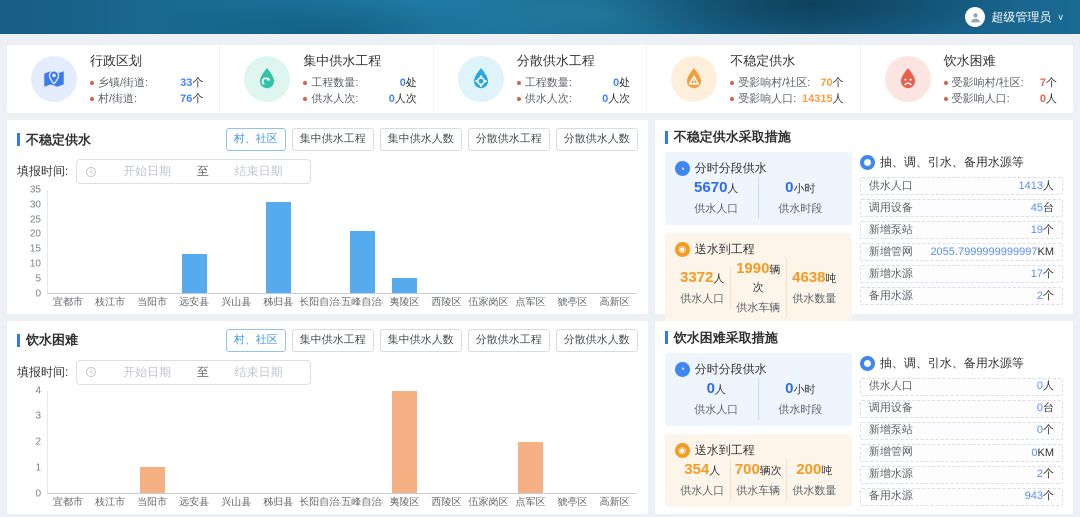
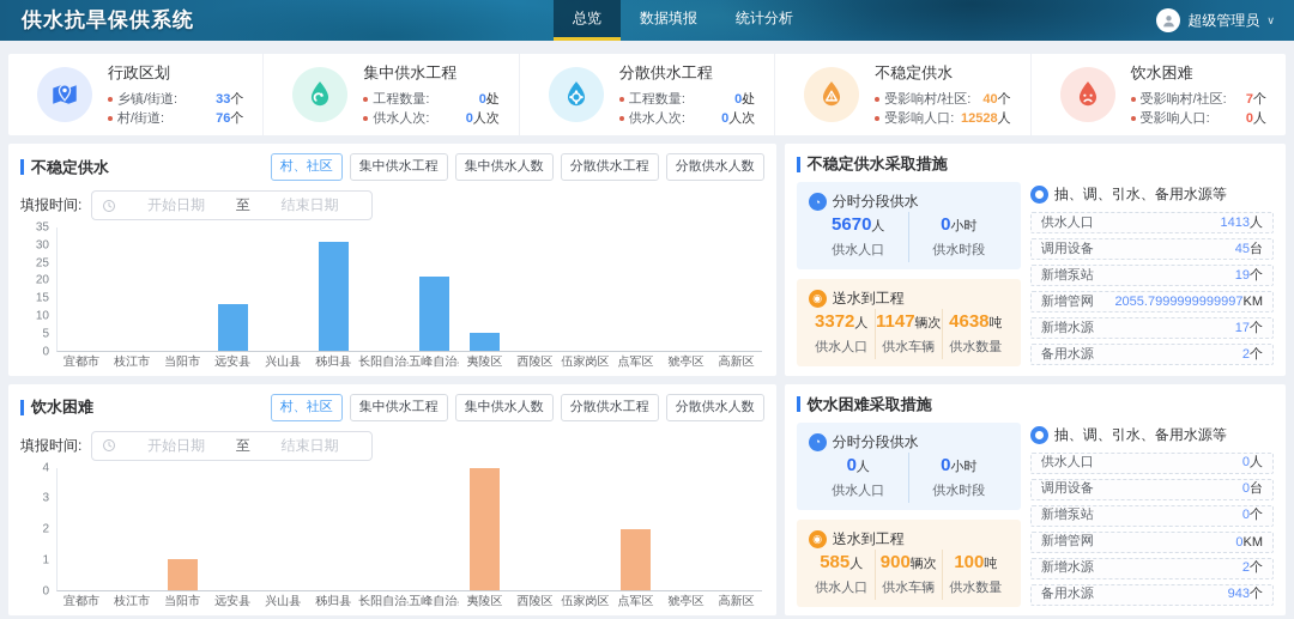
+ 供水抗旱保供系统
+ 总览
+ 数据填报
+ 统计分析
  超级管理员
  ∨
  行政区划
  乡镇/街道:
  33
  个
  村/街道:
  76
  个
  集中供水工程
  工程数量:
  0
  处
  供水人次:
  0
  人次
  分散供水工程
  工程数量:
  0
  处
  供水人次:
  0
  人次
  不稳定供水
  受影响村/社区:
- 70
+ 40
  个
  受影响人口:
- 14315
+ 12528
  人
  饮水困难
  受影响村/社区:
  7
  个
  受影响人口:
  0
  人
  不稳定供水
  村、社区
  集中供水工程
  集中供水人数
  分散供水工程
  分散供水人数
  填报时间:
  开始日期
  至
  结束日期
  0
  5
  10
  15
  20
  25
  30
  35
  宜都市
  枝江市
  当阳市
  远安县
  兴山县
  秭归县
  长阳自治
  五峰自治
  夷陵区
  西陵区
  伍家岗区
  点军区
  猇亭区
  高新区
  饮水困难
  村、社区
  集中供水工程
  集中供水人数
  分散供水工程
  分散供水人数
  填报时间:
  开始日期
  至
  结束日期
  0
  1
  2
  3
  4
  宜都市
  枝江市
  当阳市
  远安县
  兴山县
  秭归县
  长阳自治
  五峰自治
  夷陵区
  西陵区
  伍家岗区
  点军区
  猇亭区
  高新区
  不稳定供水采取措施
  ◔
  分时分段供水
  5670人
  供水人口
  0小时
  供水时段
  ◉
  送水到工程
  3372人
  供水人口
- 1990辆次
+ 1147辆次
  供水车辆
  4638吨
  供水数量
  抽、调、引水、备用水源等
  供水人口
  1413人
  调用设备
  45台
  新增泵站
  19个
  新增管网
  2055.7999999999997KM
  新增水源
  17个
  备用水源
  2个
  饮水困难采取措施
  ◔
  分时分段供水
  0人
  供水人口
  0小时
  供水时段
  ◉
  送水到工程
- 354人
+ 585人
  供水人口
- 700辆次
+ 900辆次
  供水车辆
- 200吨
+ 100吨
  供水数量
  抽、调、引水、备用水源等
  供水人口
  0人
  调用设备
  0台
  新增泵站
  0个
  新增管网
  0KM
  新增水源
  2个
  备用水源
  943个
